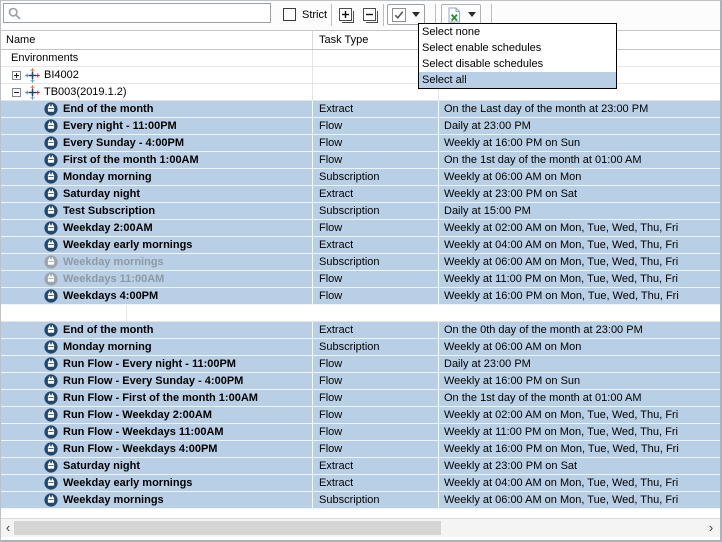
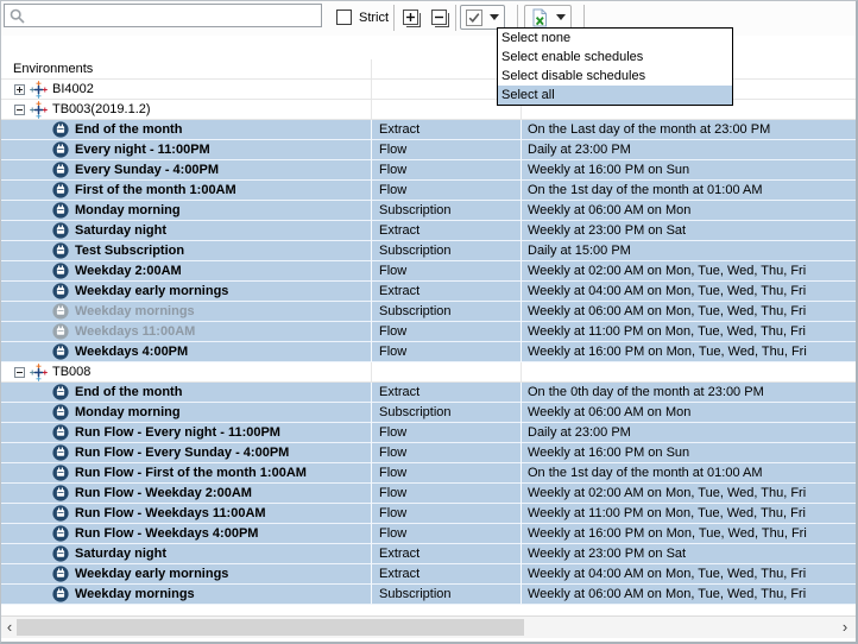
  Strict
- Name
- Task Type
  Environments
  BI4002
  TB003(2019.1.2)
  End of the month
  Extract
  On the Last day of the month at 23:00 PM
  Every night - 11:00PM
  Flow
  Daily at 23:00 PM
  Every Sunday - 4:00PM
  Flow
  Weekly at 16:00 PM on Sun
  First of the month 1:00AM
  Flow
  On the 1st day of the month at 01:00 AM
  Monday morning
  Subscription
  Weekly at 06:00 AM on Mon
  Saturday night
  Extract
  Weekly at 23:00 PM on Sat
  Test Subscription
  Subscription
  Daily at 15:00 PM
  Weekday 2:00AM
  Flow
  Weekly at 02:00 AM on Mon, Tue, Wed, Thu, Fri
  Weekday early mornings
  Extract
  Weekly at 04:00 AM on Mon, Tue, Wed, Thu, Fri
  Weekday mornings
  Subscription
  Weekly at 06:00 AM on Mon, Tue, Wed, Thu, Fri
  Weekdays 11:00AM
  Flow
  Weekly at 11:00 PM on Mon, Tue, Wed, Thu, Fri
  Weekdays 4:00PM
  Flow
  Weekly at 16:00 PM on Mon, Tue, Wed, Thu, Fri
+ TB008
  End of the month
  Extract
  On the 0th day of the month at 23:00 PM
  Monday morning
  Subscription
  Weekly at 06:00 AM on Mon
  Run Flow - Every night - 11:00PM
  Flow
  Daily at 23:00 PM
  Run Flow - Every Sunday - 4:00PM
  Flow
  Weekly at 16:00 PM on Sun
  Run Flow - First of the month 1:00AM
  Flow
  On the 1st day of the month at 01:00 AM
  Run Flow - Weekday 2:00AM
  Flow
  Weekly at 02:00 AM on Mon, Tue, Wed, Thu, Fri
  Run Flow - Weekdays 11:00AM
  Flow
  Weekly at 11:00 PM on Mon, Tue, Wed, Thu, Fri
  Run Flow - Weekdays 4:00PM
  Flow
  Weekly at 16:00 PM on Mon, Tue, Wed, Thu, Fri
  Saturday night
  Extract
  Weekly at 23:00 PM on Sat
  Weekday early mornings
  Extract
  Weekly at 04:00 AM on Mon, Tue, Wed, Thu, Fri
  Weekday mornings
  Subscription
  Weekly at 06:00 AM on Mon, Tue, Wed, Thu, Fri
  Select none
  Select enable schedules
  Select disable schedules
  Select all
  ‹
  ›
